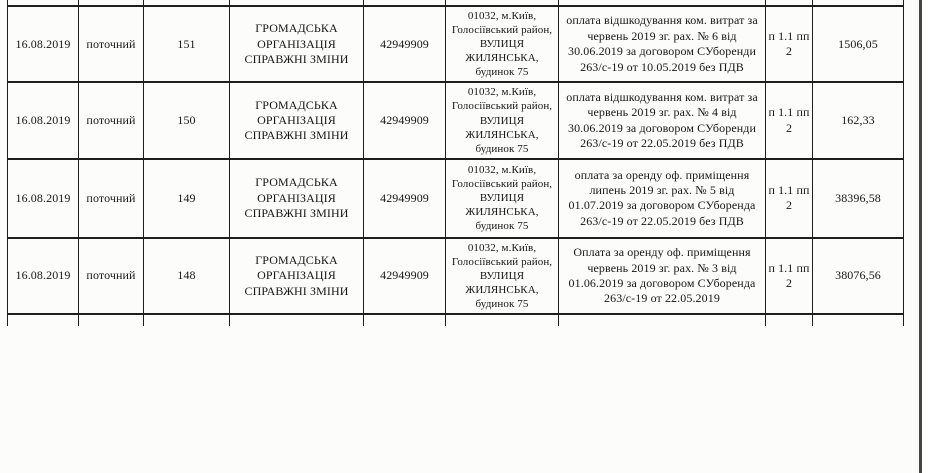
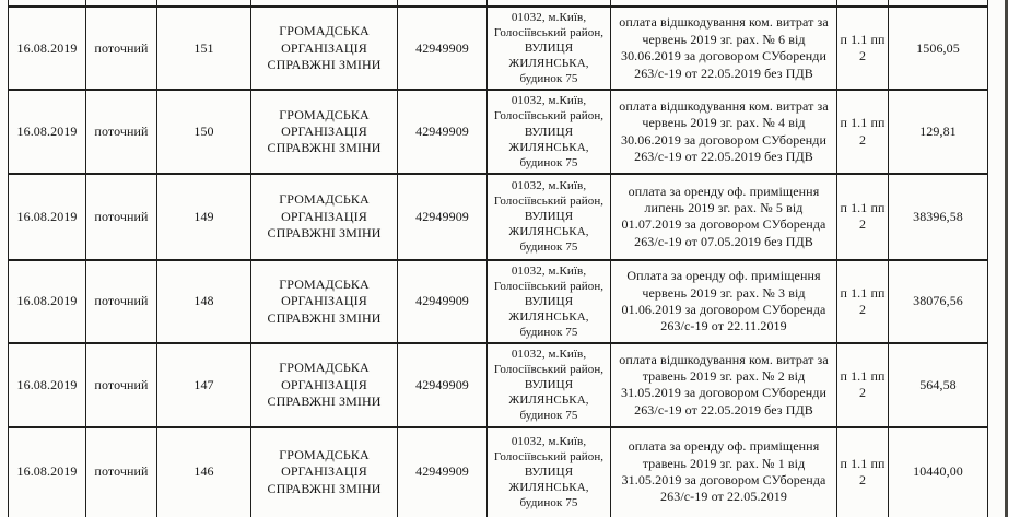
- 16.08.2019	поточний	151	ГРОМАДСЬКА ОРГАНІЗАЦІЯ СПРАВЖНІ ЗМІНИ	42949909	01032, м.Київ, Голосіївський район, ВУЛИЦЯ ЖИЛЯНСЬКА, будинок 75	оплата відшкодування ком. витрат за червень 2019 зг. рах. № 6 від 30.06.2019 за договором СУборенди 263/с-19 от 10.05.2019 без ПДВ	п 1.1 пп 2	1506,05
+ 16.08.2019	поточний	151	ГРОМАДСЬКА ОРГАНІЗАЦІЯ СПРАВЖНІ ЗМІНИ	42949909	01032, м.Київ, Голосіївський район, ВУЛИЦЯ ЖИЛЯНСЬКА, будинок 75	оплата відшкодування ком. витрат за червень 2019 зг. рах. № 6 від 30.06.2019 за договором СУборенди 263/с-19 от 22.05.2019 без ПДВ	п 1.1 пп 2	1506,05
- 16.08.2019	поточний	150	ГРОМАДСЬКА ОРГАНІЗАЦІЯ СПРАВЖНІ ЗМІНИ	42949909	01032, м.Київ, Голосіївський район, ВУЛИЦЯ ЖИЛЯНСЬКА, будинок 75	оплата відшкодування ком. витрат за червень 2019 зг. рах. № 4 від 30.06.2019 за договором СУборенди 263/с-19 от 22.05.2019 без ПДВ	п 1.1 пп 2	162,33
+ 16.08.2019	поточний	150	ГРОМАДСЬКА ОРГАНІЗАЦІЯ СПРАВЖНІ ЗМІНИ	42949909	01032, м.Київ, Голосіївський район, ВУЛИЦЯ ЖИЛЯНСЬКА, будинок 75	оплата відшкодування ком. витрат за червень 2019 зг. рах. № 4 від 30.06.2019 за договором СУборенди 263/с-19 от 22.05.2019 без ПДВ	п 1.1 пп 2	129,81
- 16.08.2019	поточний	149	ГРОМАДСЬКА ОРГАНІЗАЦІЯ СПРАВЖНІ ЗМІНИ	42949909	01032, м.Київ, Голосіївський район, ВУЛИЦЯ ЖИЛЯНСЬКА, будинок 75	оплата за оренду оф. приміщення липень 2019 зг. рах. № 5 від 01.07.2019 за договором СУборенда 263/с-19 от 22.05.2019 без ПДВ	п 1.1 пп 2	38396,58
+ 16.08.2019	поточний	149	ГРОМАДСЬКА ОРГАНІЗАЦІЯ СПРАВЖНІ ЗМІНИ	42949909	01032, м.Київ, Голосіївський район, ВУЛИЦЯ ЖИЛЯНСЬКА, будинок 75	оплата за оренду оф. приміщення липень 2019 зг. рах. № 5 від 01.07.2019 за договором СУборенда 263/с-19 от 07.05.2019 без ПДВ	п 1.1 пп 2	38396,58
- 16.08.2019	поточний	148	ГРОМАДСЬКА ОРГАНІЗАЦІЯ СПРАВЖНІ ЗМІНИ	42949909	01032, м.Київ, Голосіївський район, ВУЛИЦЯ ЖИЛЯНСЬКА, будинок 75	Оплата за оренду оф. приміщення червень 2019 зг. рах. № 3 від 01.06.2019 за договором СУборенда 263/с-19 от 22.05.2019	п 1.1 пп 2	38076,56
+ 16.08.2019	поточний	148	ГРОМАДСЬКА ОРГАНІЗАЦІЯ СПРАВЖНІ ЗМІНИ	42949909	01032, м.Київ, Голосіївський район, ВУЛИЦЯ ЖИЛЯНСЬКА, будинок 75	Оплата за оренду оф. приміщення червень 2019 зг. рах. № 3 від 01.06.2019 за договором СУборенда 263/с-19 от 22.11.2019	п 1.1 пп 2	38076,56
+ 16.08.2019	поточний	147	ГРОМАДСЬКА ОРГАНІЗАЦІЯ СПРАВЖНІ ЗМІНИ	42949909	01032, м.Київ, Голосіївський район, ВУЛИЦЯ ЖИЛЯНСЬКА, будинок 75	оплата відшкодування ком. витрат за травень 2019 зг. рах. № 2 від 31.05.2019 за договором СУборенди 263/с-19 от 22.05.2019 без ПДВ	п 1.1 пп 2	564,58
+ 16.08.2019	поточний	146	ГРОМАДСЬКА ОРГАНІЗАЦІЯ СПРАВЖНІ ЗМІНИ	42949909	01032, м.Київ, Голосіївський район, ВУЛИЦЯ ЖИЛЯНСЬКА, будинок 75	оплата за оренду оф. приміщення травень 2019 зг. рах. № 1 від 31.05.2019 за договором СУборенда 263/с-19 от 22.05.2019	п 1.1 пп 2	10440,00
